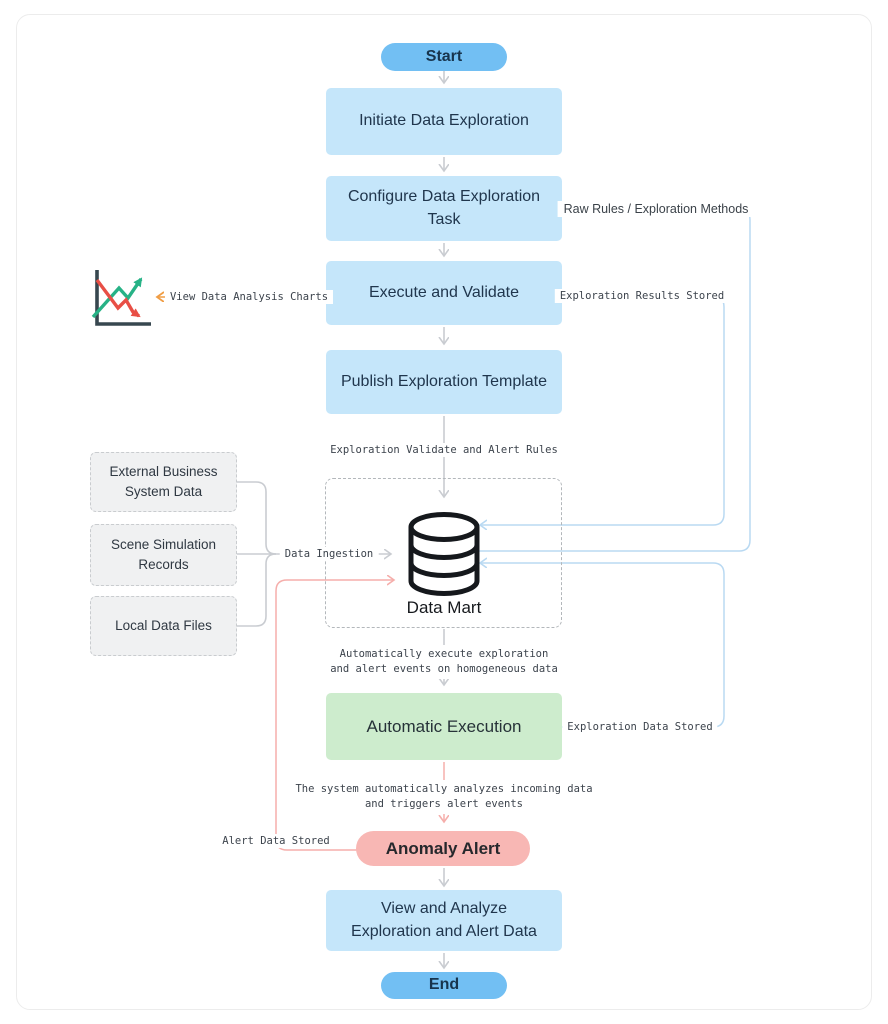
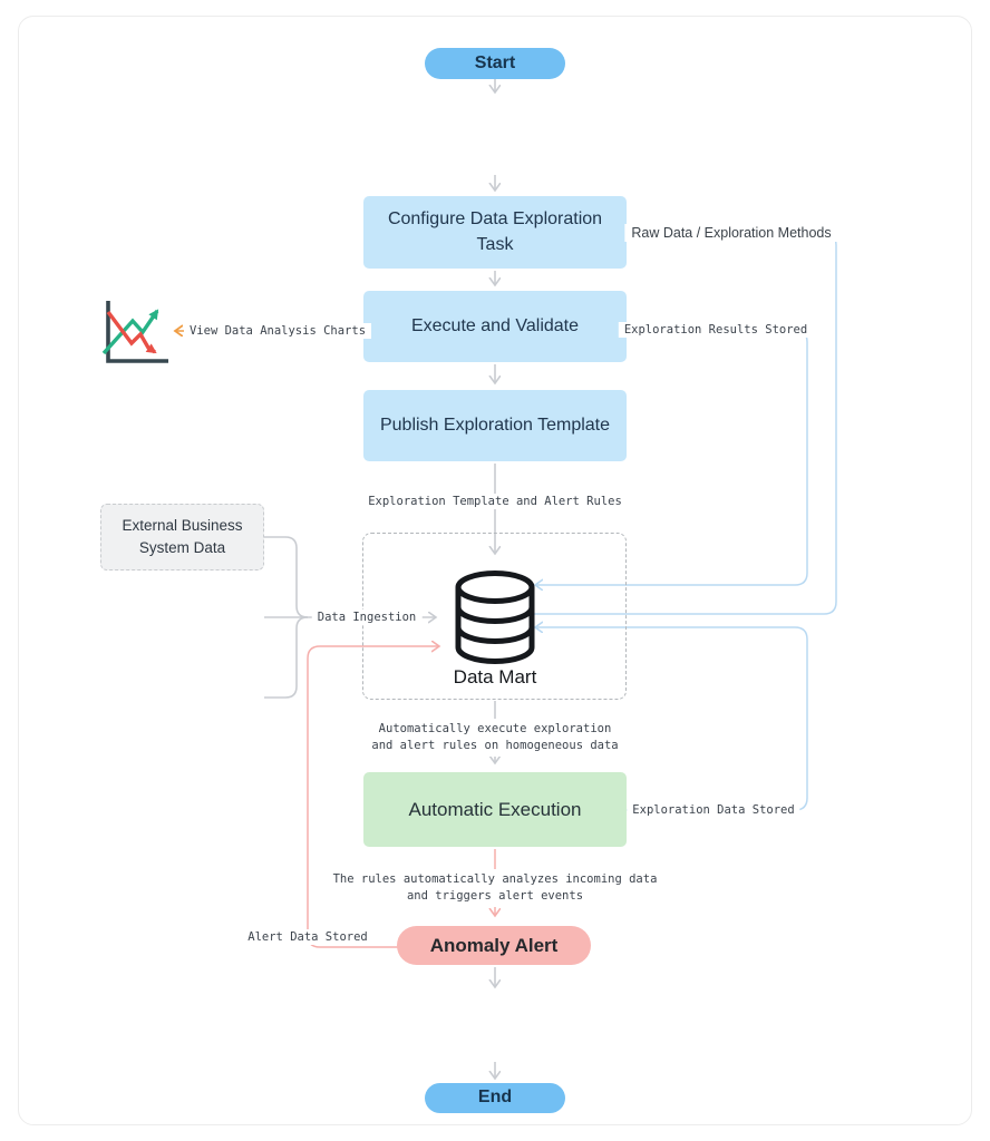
  Start
- Initiate Data Exploration
  Configure Data Exploration Task
  Execute and Validate
  Publish Exploration Template
  Data Mart
  Automatic Execution
  Anomaly Alert
- View and Analyze Exploration and Alert Data
  End
  External Business System Data
- Scene Simulation Records
- Local Data Files
- Raw Rules / Exploration Methods
+ Raw Data / Exploration Methods
  Exploration Results Stored
  View Data Analysis Charts
- Exploration Validate and Alert Rules
+ Exploration Template and Alert Rules
  Data Ingestion
  Automatically execute exploration
- and alert events on homogeneous data
+ and alert rules on homogeneous data
  Exploration Data Stored
- The system automatically analyzes incoming data
+ The rules automatically analyzes incoming data
  and triggers alert events
  Alert Data Stored
